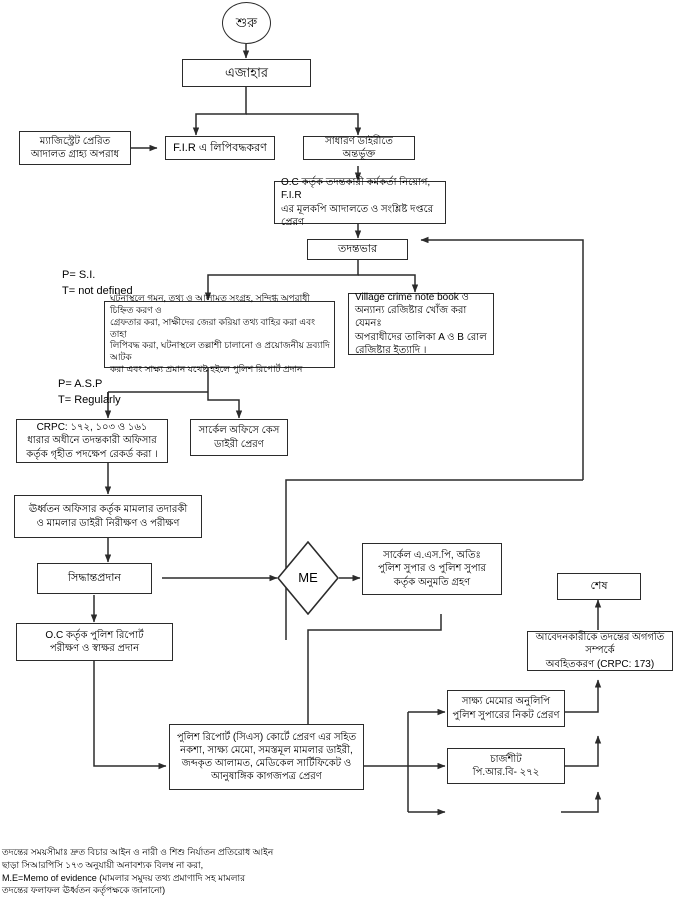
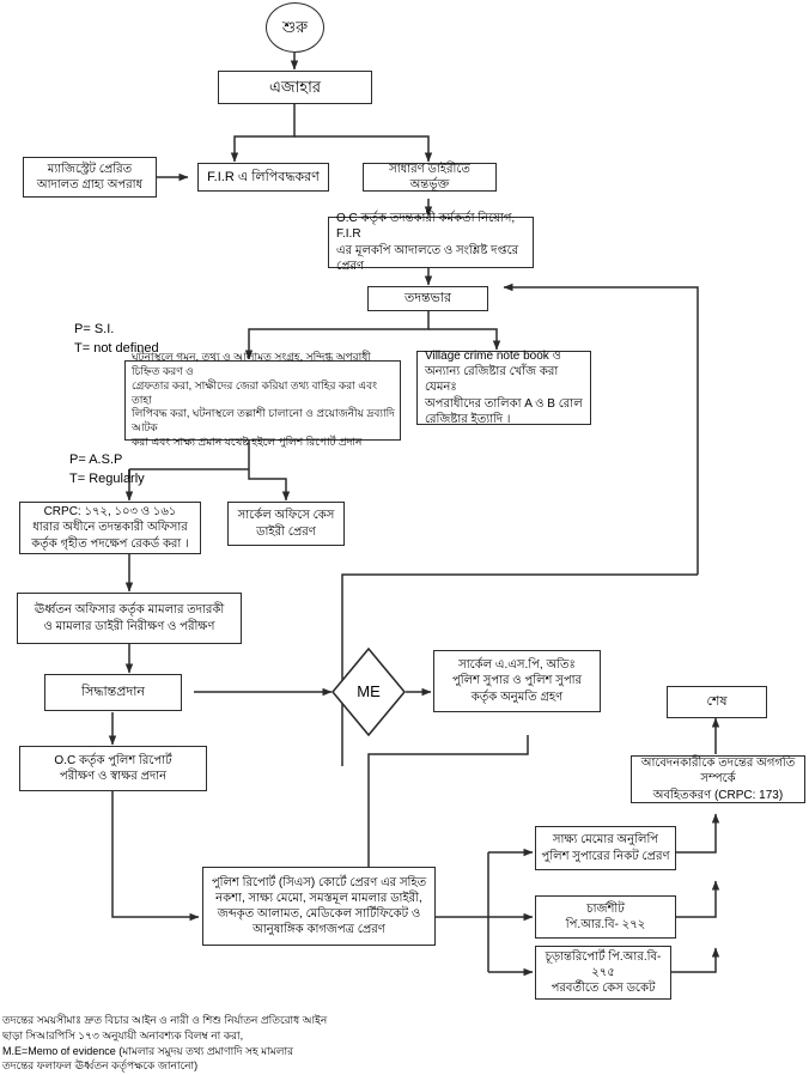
  শুরু
  এজাহার
  ম্যাজিস্ট্রেট প্রেরিত
  আদালত গ্রাহ্য অপরাধ
  F.I.R এ লিপিবদ্ধকরণ
  সাধারণ ডাইরীতে অন্তর্ভূক্ত
  O.C কর্তৃক তদন্তকারী কর্মকর্তা নিয়োগ, F.I.R
  এর মূলকপি আদালতে ও সংশ্লিষ্ট দপ্তরে প্রেরণ
  তদন্তভার
  ঘটনাস্থলে গমন, তথ্য ও আলামত সংগ্রহ, সন্দিগ্ধ অপরাধী চিহ্নিত করণ ও
  গ্রেফতার করা, সাক্ষীদের জেরা করিয়া তথ্য বাহির করা এবং তাহা
  লিপিবদ্ধ করা, ঘটনাস্থলে তল্লাশী চালানো ও প্রয়োজনীয় দ্রব্যাদি আটক
  করা এবং সাক্ষ্য প্রমান যথেষ্ট হইলে পুলিশ রিপোর্ট প্রদান
  Village crime note book ও
  অন্যান্য রেজিষ্টার খোঁজ করা যেমনঃ
  অপরাধীদের তালিকা A ও B রোল
  রেজিষ্টার ইত্যাদি ।
  CRPC: ১৭২, ১০৩ ও ১৬১
  ধারার অধীনে তদন্তকারী অফিসার
  কর্তৃক গৃহীত পদক্ষেপ রেকর্ড করা ।
  সার্কেল অফিসে কেস
  ডাইরী প্রেরণ
  ঊর্ধ্বতন অফিসার কর্তৃক মামলার তদারকী
  ও মামলার ডাইরী নিরীক্ষণ ও পরীক্ষণ
  সিদ্ধান্তপ্রদান
  ME
  সার্কেল এ.এস.পি, অতিঃ
  পুলিশ সুপার ও পুলিশ সুপার
  কর্তৃক অনুমতি গ্রহণ
  O.C কর্তৃক পুলিশ রিপোর্ট
  পরীক্ষণ ও স্বাক্ষর প্রদান
  শেষ
  আবেদনকারীকে তদন্তের অগগতি সম্পর্কে
  অবহিতকরণ (CRPC: 173)
  সাক্ষ্য মেমোর অনুলিপি
  পুলিশ সুপারের নিকট প্রেরণ
  চার্জশীট
  পি.আর.বি- ২৭২
+ চূড়ান্তরিপোর্ট পি.আর.বি-
+ ২৭৫
+ পরবর্তীতে কেস ডকেট
  পুলিশ রিপোর্ট (সিএস) কোর্টে প্রেরণ এর সহিত
  নকশা, সাক্ষ্য মেমো, সমস্তমূল মামলার ডাইরী,
  জব্দকৃত আলামত, মেডিকেল সার্টিফিকেট ও
  আনুষাঙ্গিক কাগজপত্র প্রেরণ
  P= S.I.
  T= not defined
  P= A.S.P
  T= Regularly
  তদন্তের সময়সীমাঃ দ্রুত বিচার আইন ও নারী ও শিশু নির্যাতন প্রতিরোধ আইন
  ছাড়া সিআরপিসি ১৭৩ অনুযায়ী অনাবশ্যক বিলম্ব না করা,
  M.E=Memo of evidence (মামলার সমুদয় তথ্য প্রমাণাদি সহ মামলার
  তদন্তের ফলাফল ঊর্ধ্বতন কর্তৃপক্ষকে জানানো)
